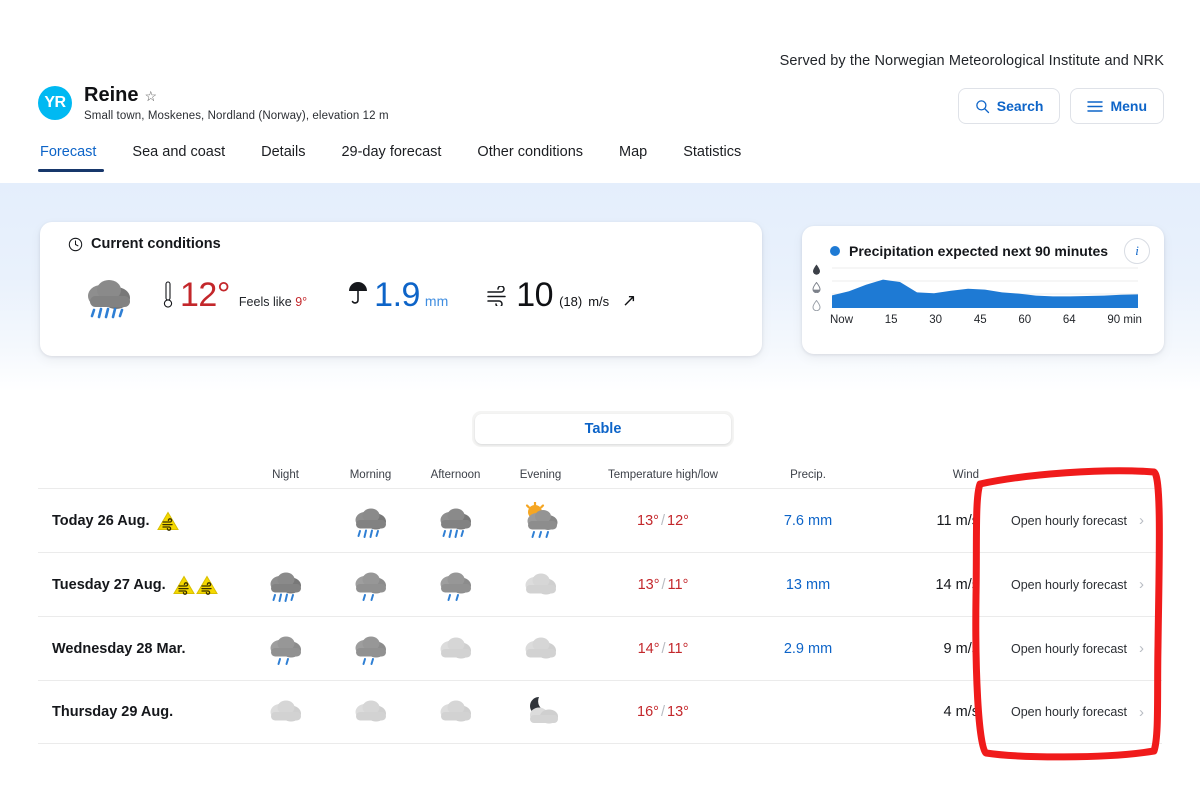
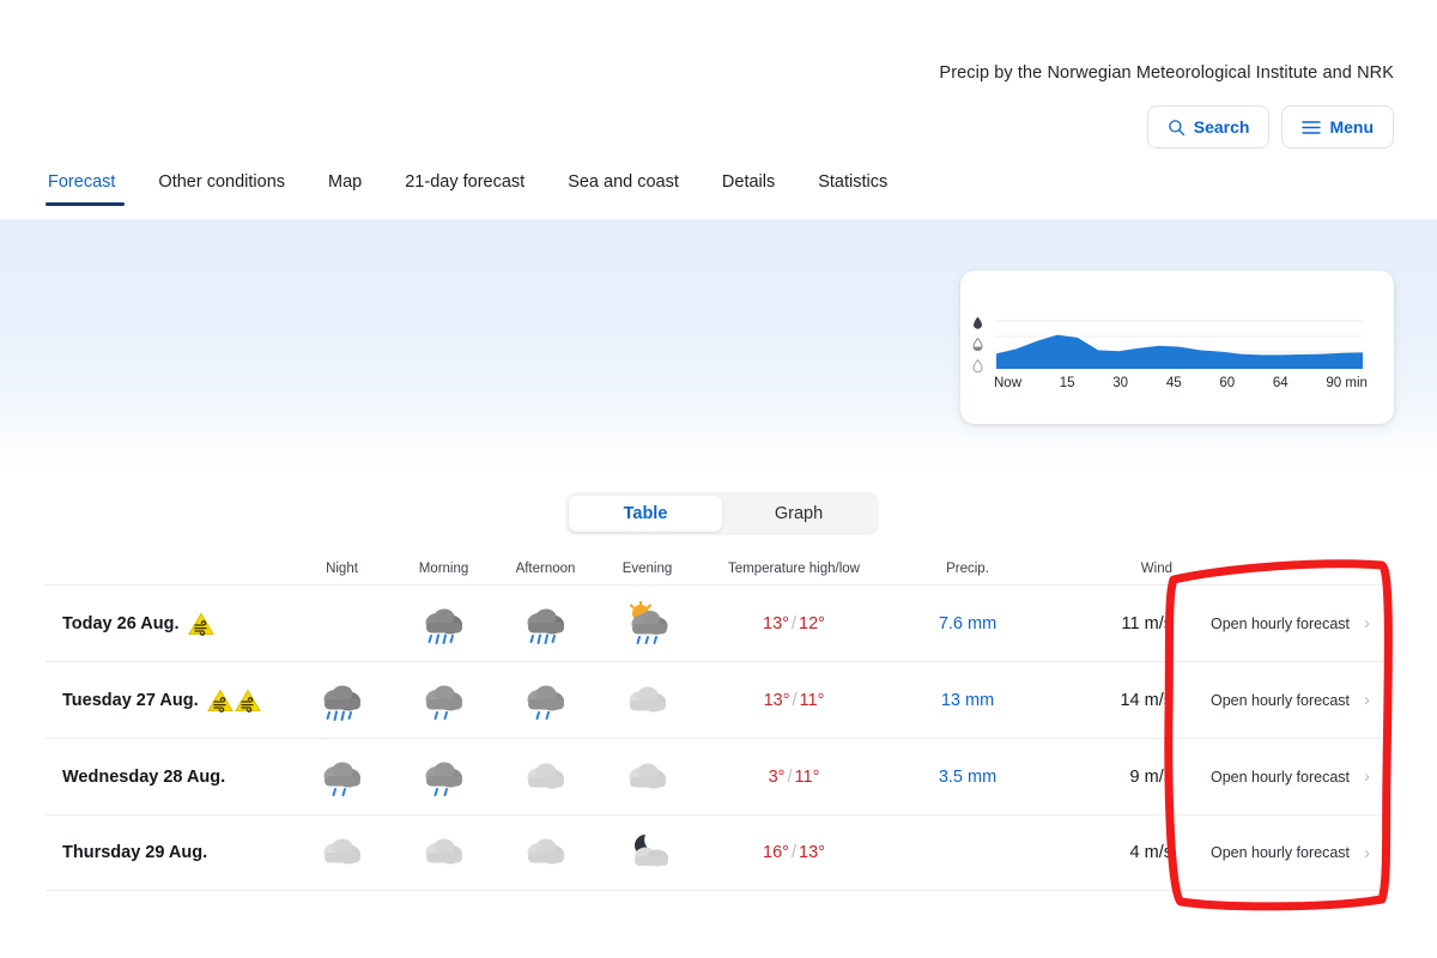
- Served by the Norwegian Meteorological Institute and NRK
+ Precip by the Norwegian Meteorological Institute and NRK
- YR
- Reine
- ☆
- Small town, Moskenes, Nordland (Norway), elevation 12 m
  Search
  Menu
  Forecast
- Sea and coast
+ Other conditions
- Details
+ Map
- 29-day forecast
+ 21-day forecast
- Other conditions
+ Sea and coast
- Map
+ Details
  Statistics
- Current conditions
- 12°
- Feels like 9°
- 1.9
- mm
- 10
- (18)
- m/s
- ↗
- Precipitation expected next 90 minutes
- i
  Now
  15
  30
  45
  60
  64
  90 min
  Table
+ Graph
  Night
  Morning
  Afternoon
  Evening
  Temperature high/low
  Precip.
  Wind
  Today 26 Aug.
  13° / 12°
  7.6 mm
  11 m/
  Open hourly forecast
  ›
  Tuesday 27 Aug.
  13° / 11°
  13 mm
  14 m/
  Open hourly forecast
  ›
- Wednesday 28 Mar.
+ Wednesday 28 Aug.
- 14° / 11°
+ 3° / 11°
- 2.9 mm
+ 3.5 mm
  9 m/
  Open hourly forecast
  ›
  Thursday 29 Aug.
  16° / 13°
  4 m/
  Open hourly forecast
  ›
